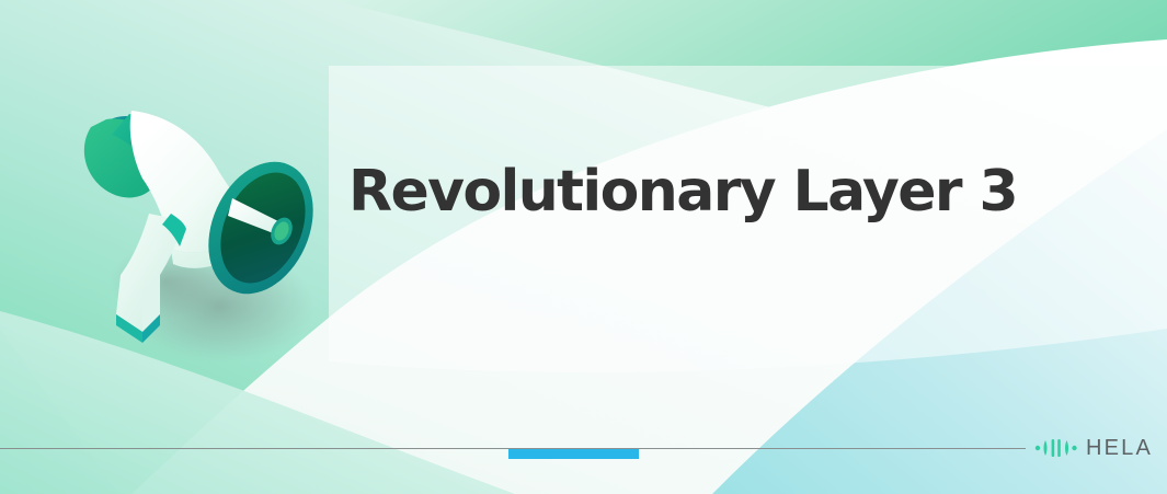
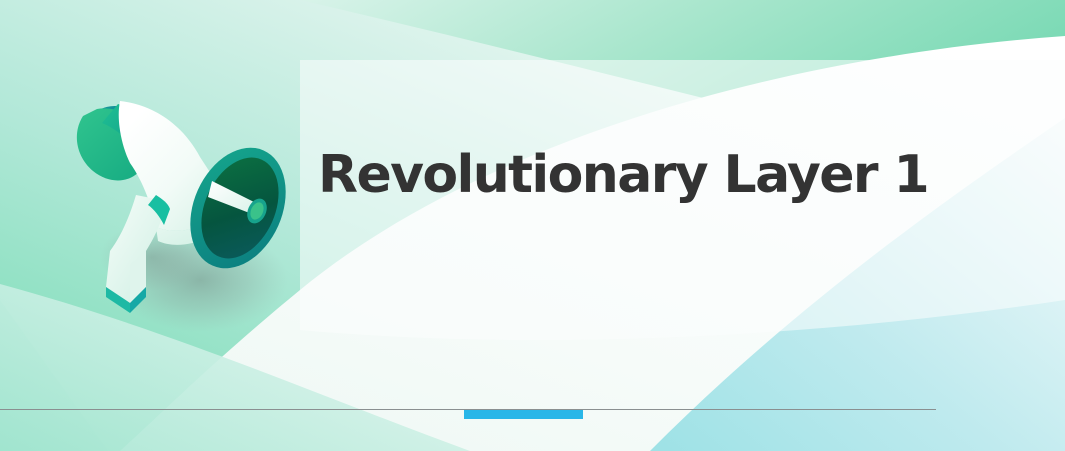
- Revolutionary Layer 3
+ Revolutionary Layer 1
- HELA
